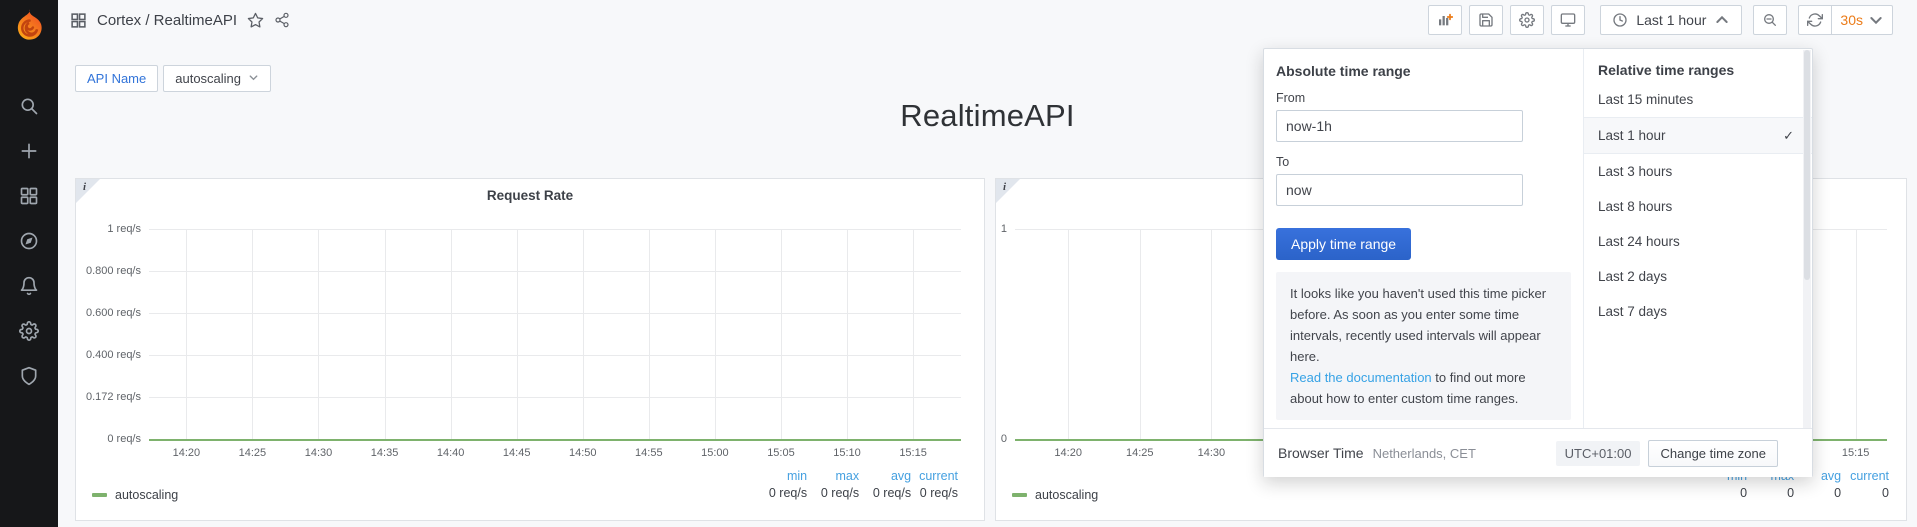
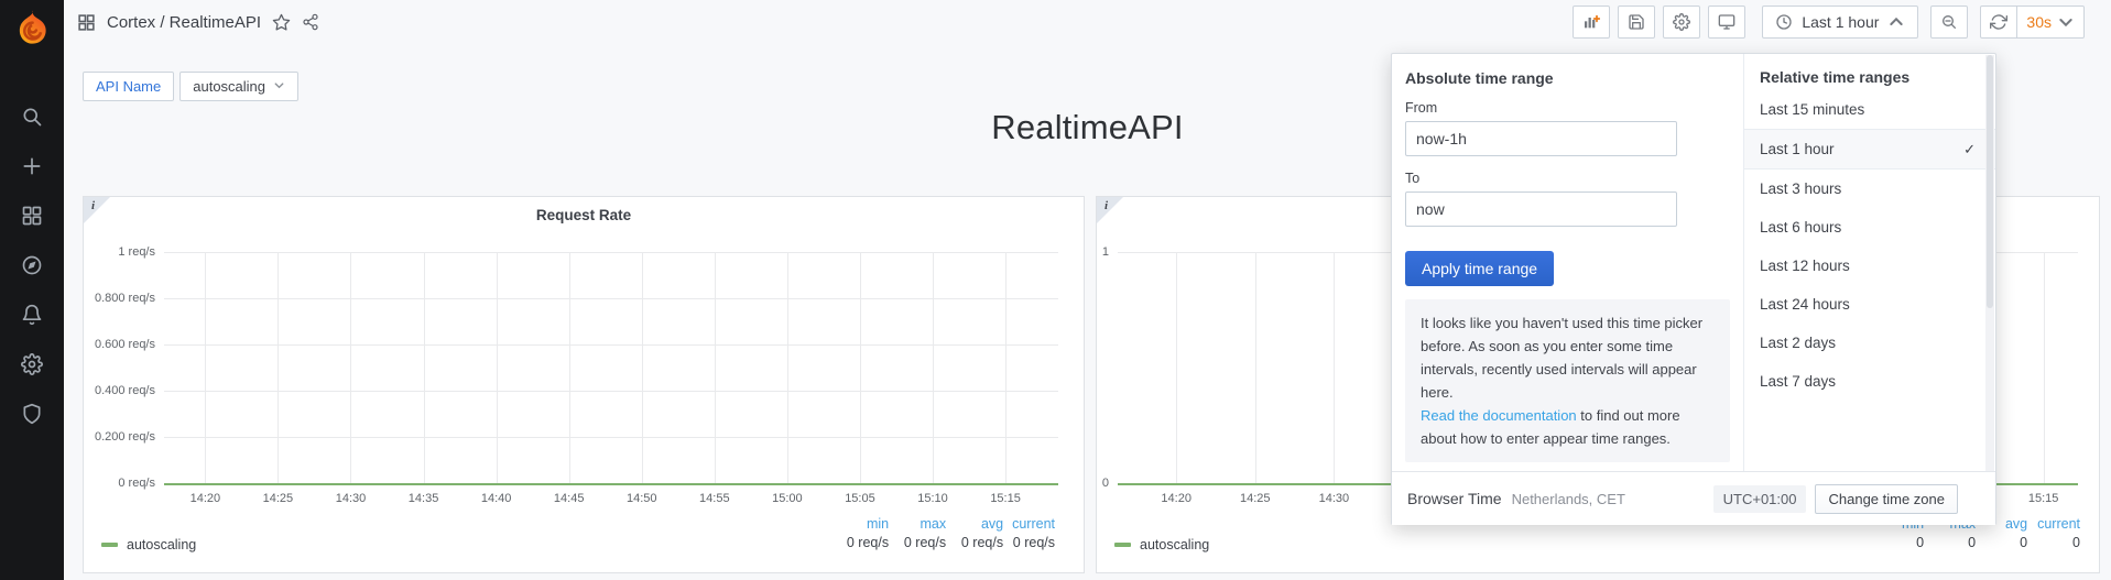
  Cortex / RealtimeAPI
  Last 1 hour
  30s
  API Name
  autoscaling
  RealtimeAPI
  i
  Request Rate
  1 req/s
  0.800 req/s
  0.600 req/s
  0.400 req/s
- 0.172 req/s
+ 0.200 req/s
  0 req/s
  14:20
  14:25
  14:30
  14:35
  14:40
  14:45
  14:50
  14:55
  15:00
  15:05
  15:10
  15:15
  autoscaling
  min
  max
  avg
  current
  0 req/s
  0 req/s
  0 req/s
  0 req/s
  i
  1
  0
  14:20
  14:25
  14:30
  15:15
  autoscaling
  avg
  current
  0
  0
  0
  0
  Absolute time range
  From
  now-1h
  To
  now
  Apply time range
  It looks like you haven't used this time picker before. As soon as you enter some time intervals, recently used intervals will appear here.
- Read the documentation to find out more about how to enter custom time ranges.
+ Read the documentation to find out more about how to enter appear time ranges.
  Relative time ranges
  Last 15 minutes
  Last 1 hour
  ✓
  Last 3 hours
- Last 8 hours
+ Last 6 hours
+ Last 12 hours
  Last 24 hours
  Last 2 days
  Last 7 days
  Browser Time
  Netherlands, CET
  UTC+01:00
  Change time zone
